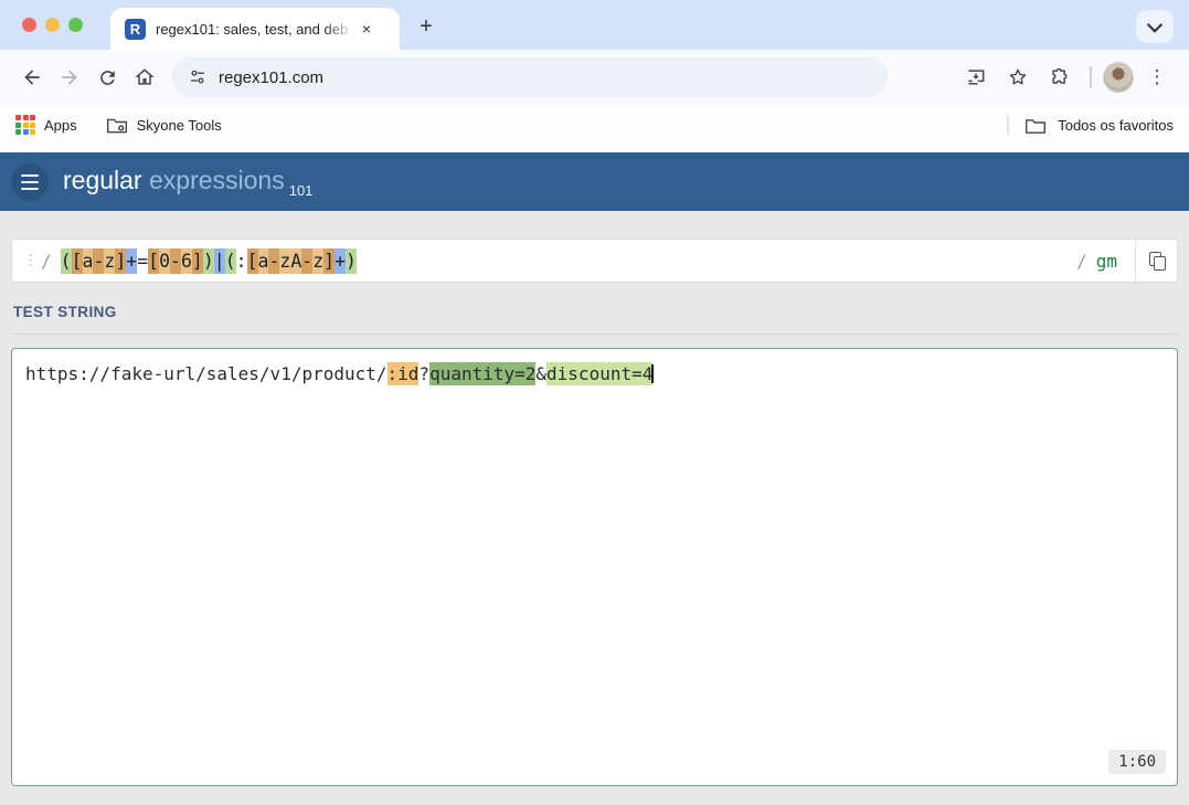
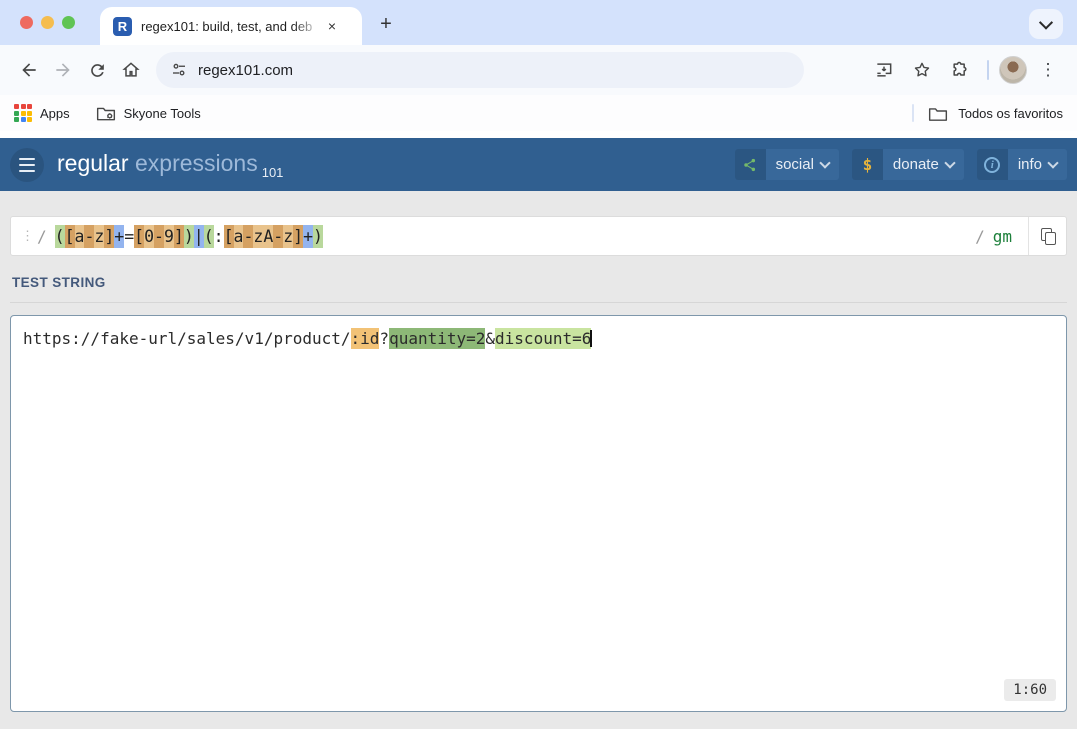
  R
- regex101: sales, test, and deb
+ regex101: build, test, and deb
  ×
  +
  regex101.com
  ⋮
  Apps
  Skyone Tools
  Todos os favoritos
  regular expressions 101
+ social
+ $
+ donate
+ i
+ info
  ⋮
  /
- ([a-z]+=[0-6])|(:[a-zA-z]+)
+ ([a-z]+=[0-9])|(:[a-zA-z]+)
  /
  gm
  TEST STRING
- https://fake-url/sales/v1/product/:id?quantity=2&discount=4
+ https://fake-url/sales/v1/product/:id?quantity=2&discount=6
  1:60
